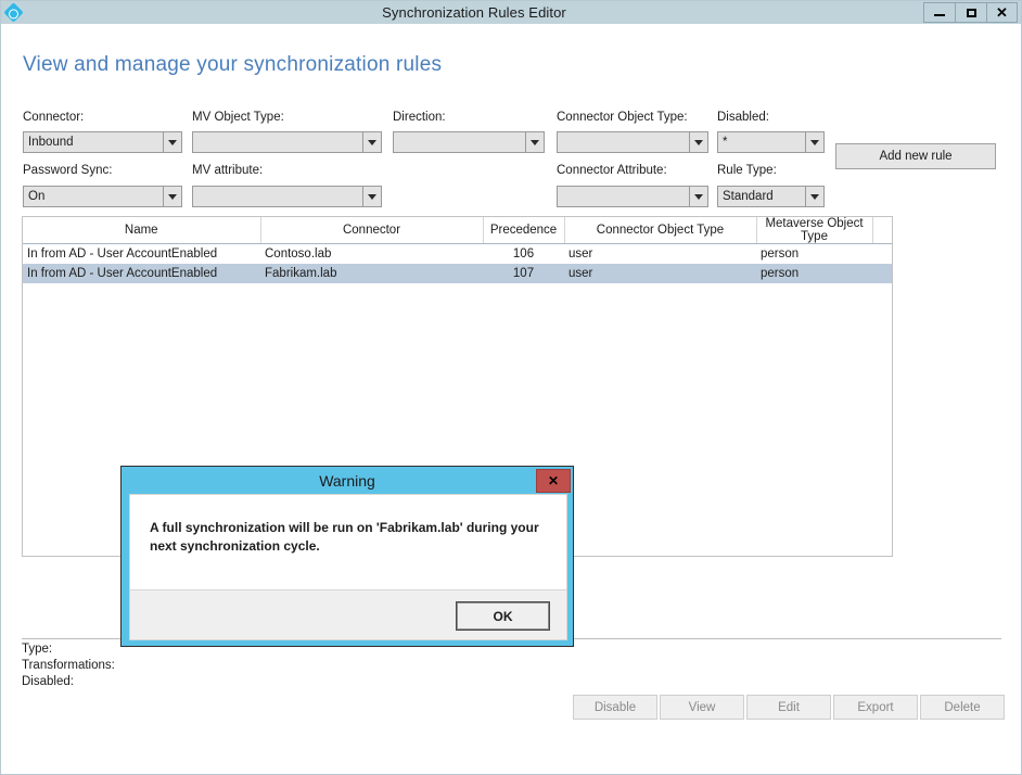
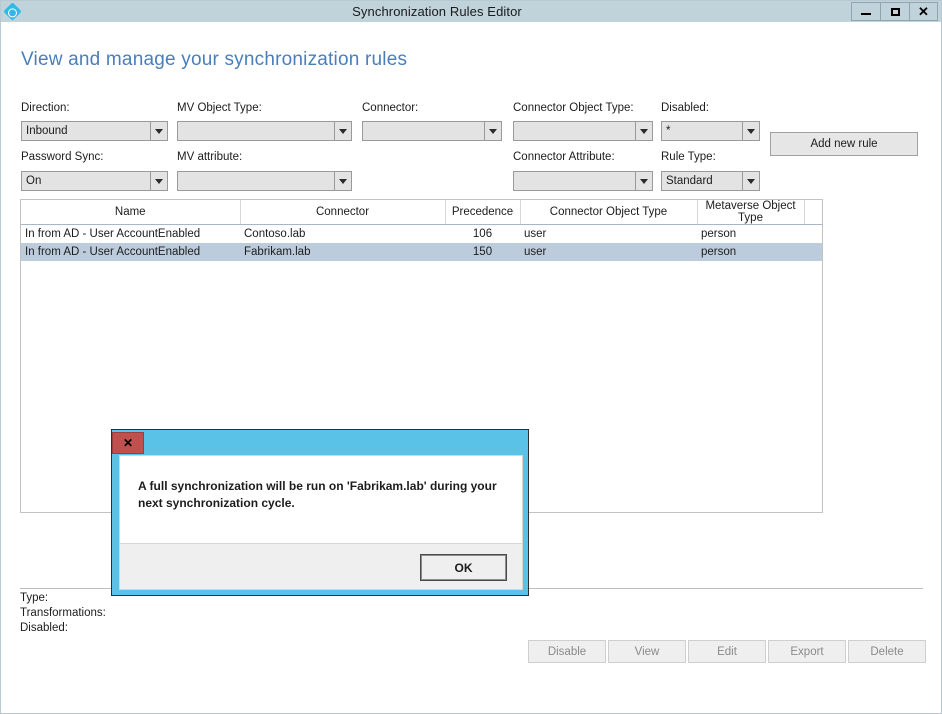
  Synchronization Rules Editor
  ✕
  View and manage your synchronization rules
- Connector:
+ Direction:
  Inbound
  MV Object Type:
- Direction:
+ Connector:
  Connector Object Type:
  Disabled:
  *
  Add new rule
  Password Sync:
  On
  MV attribute:
  Connector Attribute:
  Rule Type:
  Standard
  Name	Connector	Precedence	Connector Object Type	Metaverse Object Type
  In from AD - User AccountEnabled	Contoso.lab	106	user	person
- In from AD - User AccountEnabled	Fabrikam.lab	107	user	person
+ In from AD - User AccountEnabled	Fabrikam.lab	150	user	person
  Type:
  Transformations:
  Disabled:
  Disable
  View
  Edit
  Export
  Delete
- Warning
  ✕
  A full synchronization will be run on 'Fabrikam.lab' during your next synchronization cycle.
  OK
